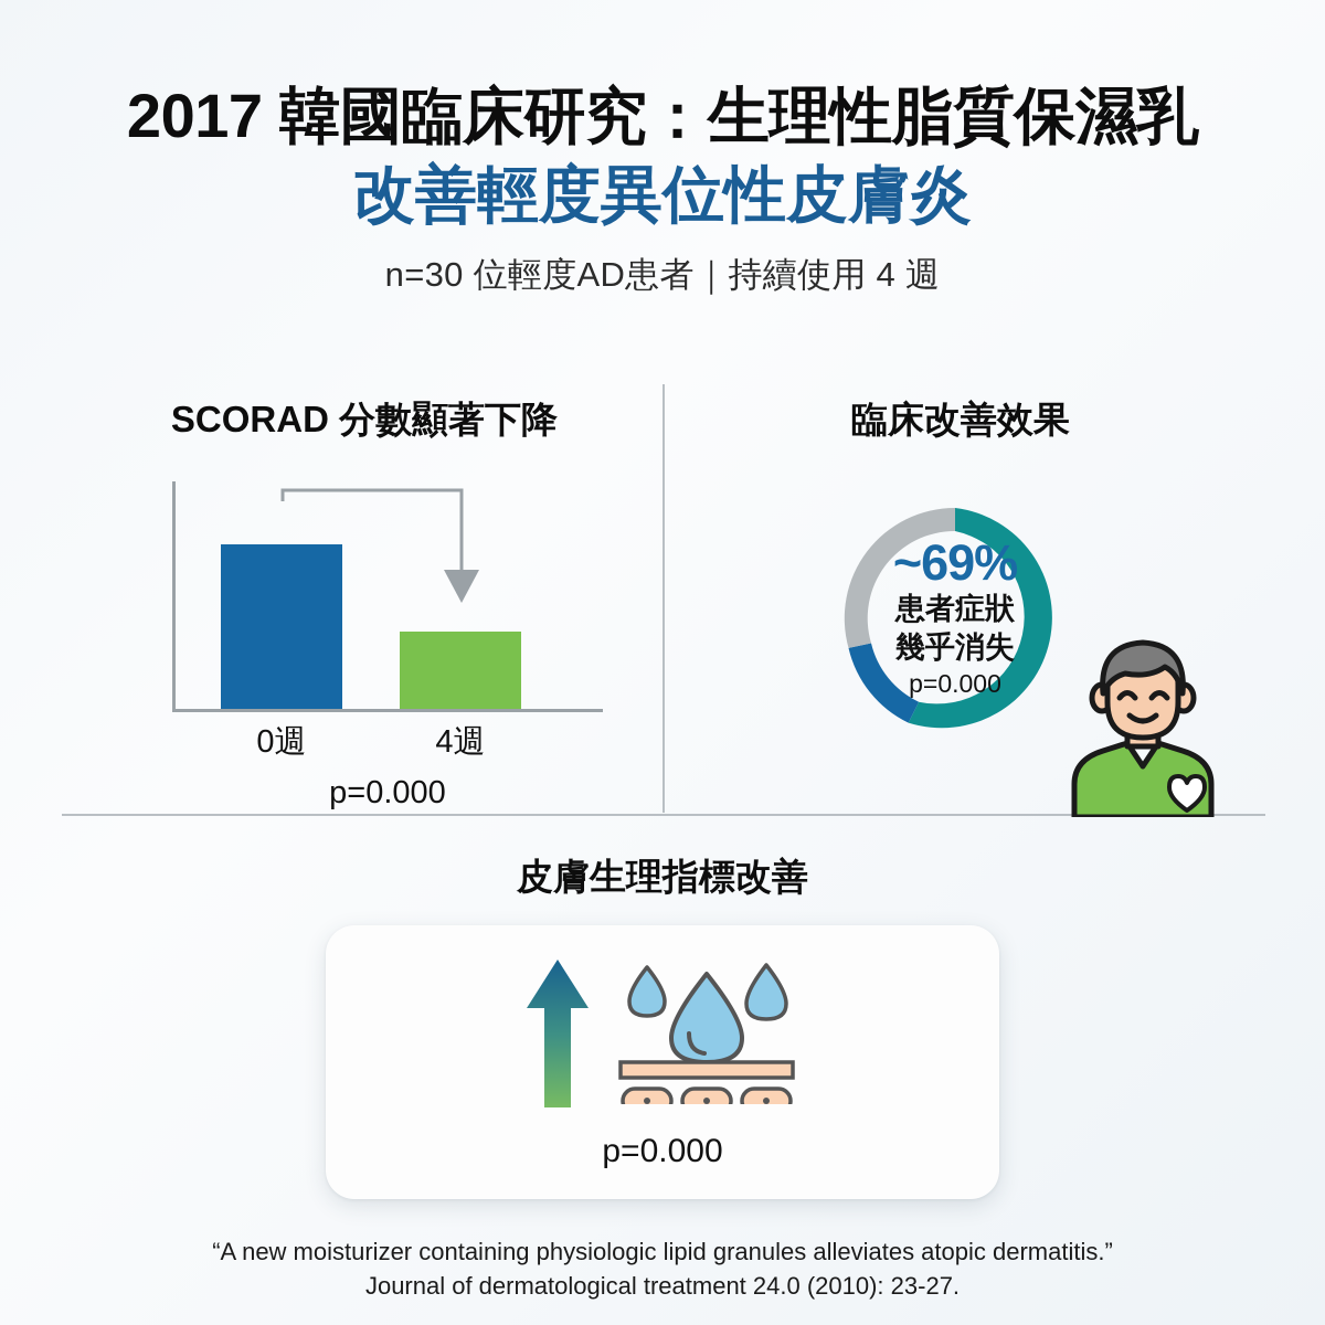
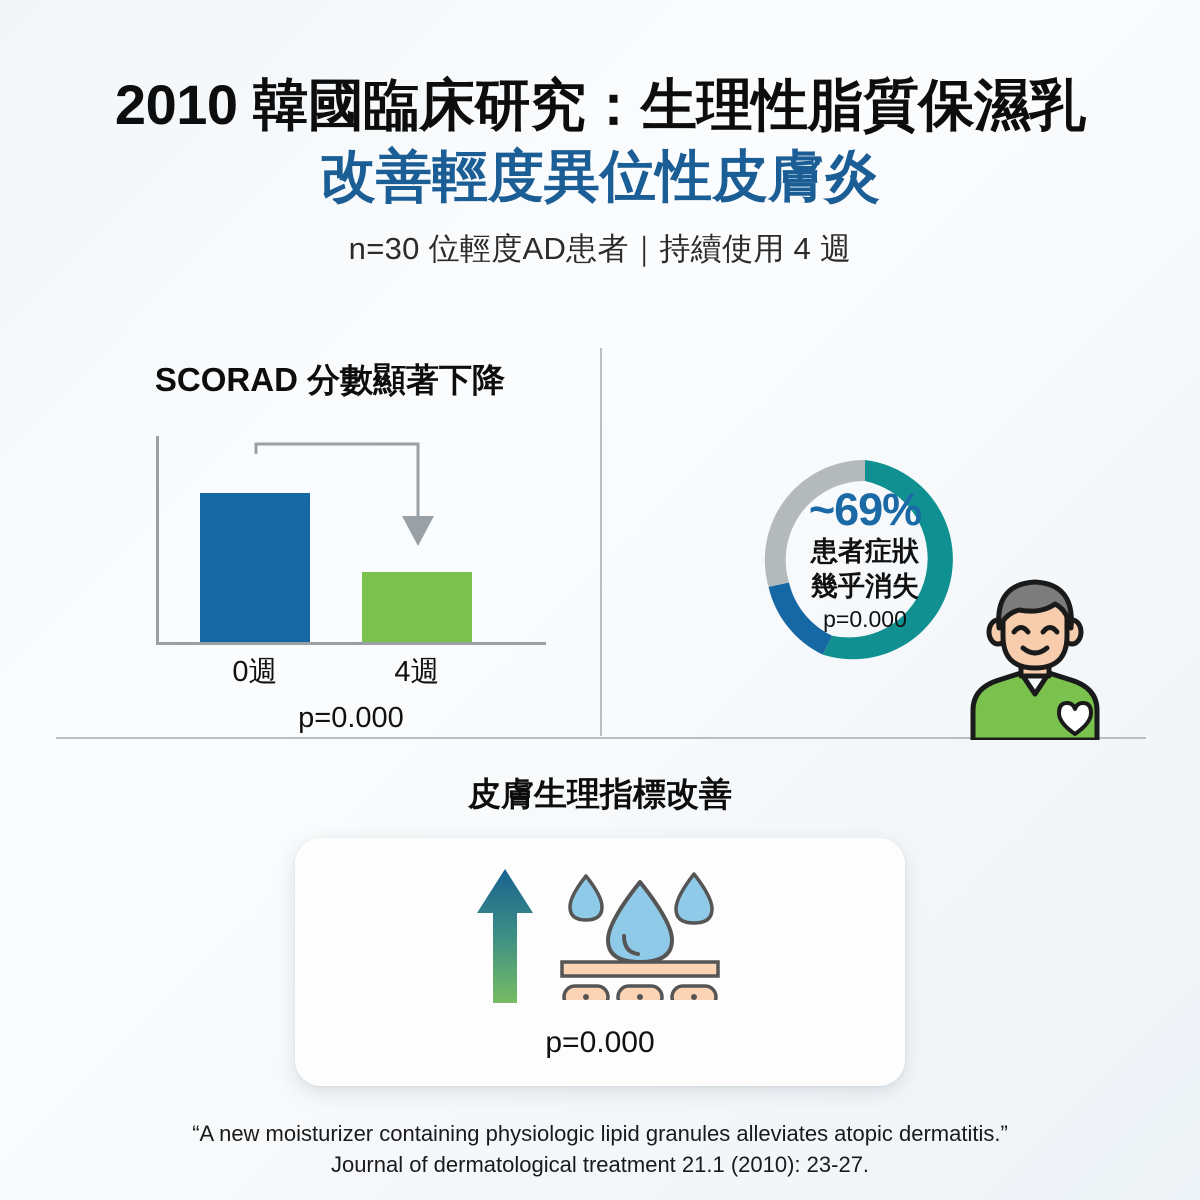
- 2017 韓國臨床研究：生理性脂質保濕乳
+ 2010 韓國臨床研究：生理性脂質保濕乳
  改善輕度異位性皮膚炎
  n=30 位輕度AD患者｜持續使用 4 週
  SCORAD 分數顯著下降
  0週
  4週
  p=0.000
- 臨床改善效果
  ~69%
  患者症狀
  幾乎消失
  p=0.000
  皮膚生理指標改善
  p=0.000
  “A new moisturizer containing physiologic lipid granules alleviates atopic dermatitis.”
- Journal of dermatological treatment 24.0 (2010): 23-27.
+ Journal of dermatological treatment 21.1 (2010): 23-27.
